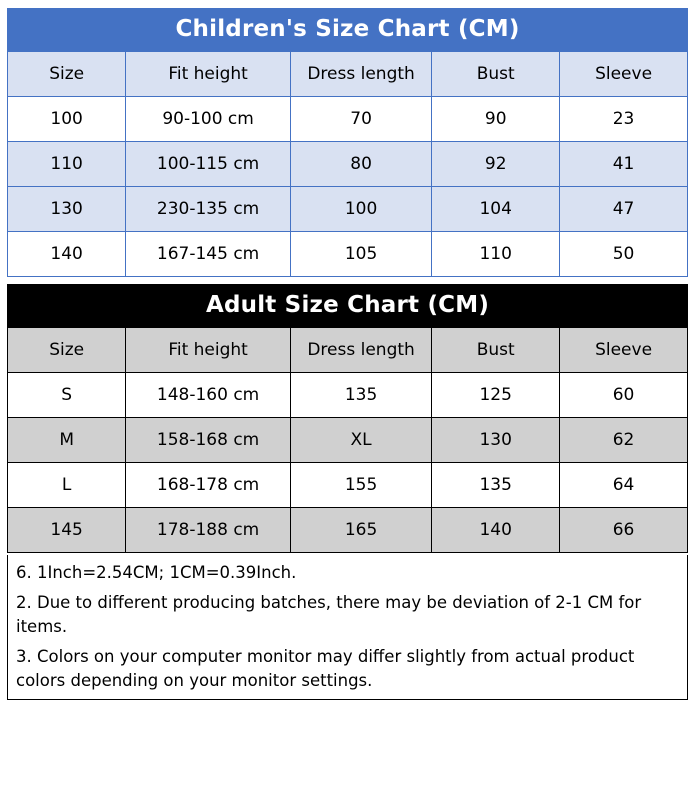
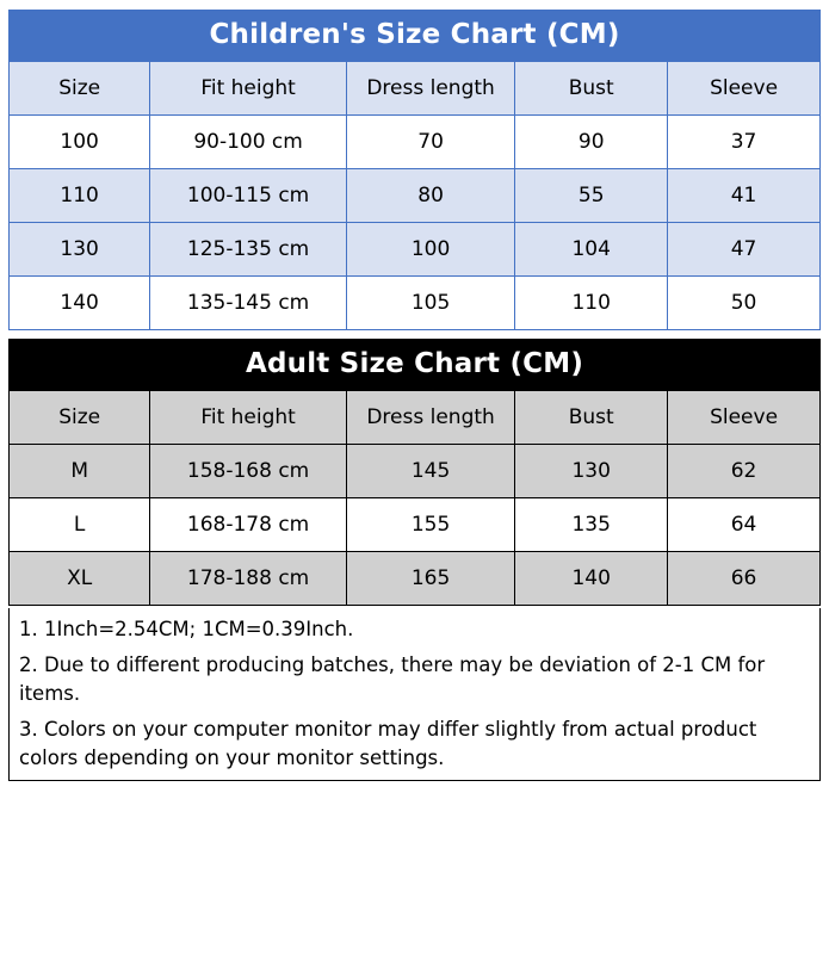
  Children's Size Chart (CM)
  Size	Fit height	Dress length	Bust	Sleeve
- 100	90-100 cm	70	90	23
+ 100	90-100 cm	70	90	37
- 110	100-115 cm	80	92	41
+ 110	100-115 cm	80	55	41
- 130	230-135 cm	100	104	47
+ 130	125-135 cm	100	104	47
- 140	167-145 cm	105	110	50
+ 140	135-145 cm	105	110	50
  Adult Size Chart (CM)
  Size	Fit height	Dress length	Bust	Sleeve
- S	148-160 cm	135	125	60
- M	158-168 cm	XL	130	62
+ M	158-168 cm	145	130	62
  L	168-178 cm	155	135	64
- 145	178-188 cm	165	140	66
+ XL	178-188 cm	165	140	66
- 6. 1Inch=2.54CM; 1CM=0.39Inch.
+ 1. 1Inch=2.54CM; 1CM=0.39Inch.
  2. Due to different producing batches, there may be deviation of 2-1 CM for items.
  3. Colors on your computer monitor may differ slightly from actual product colors depending on your monitor settings.
